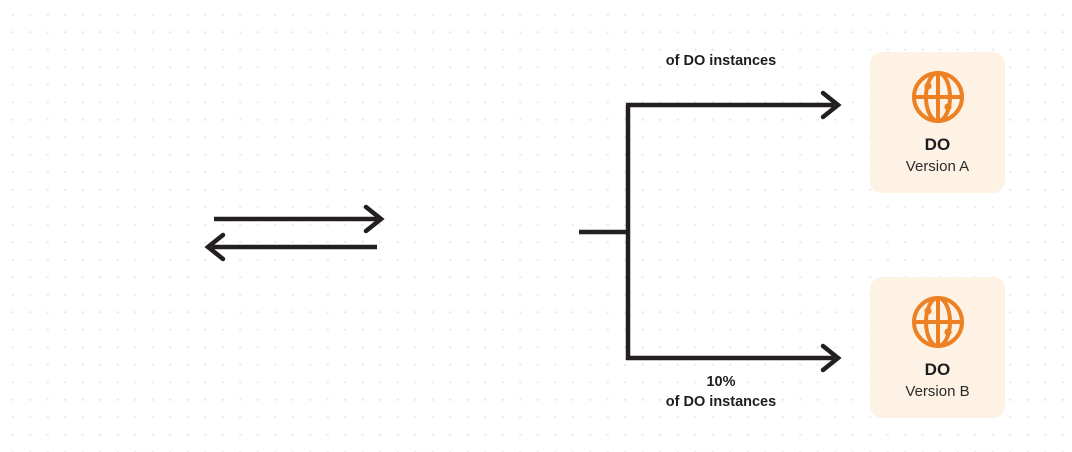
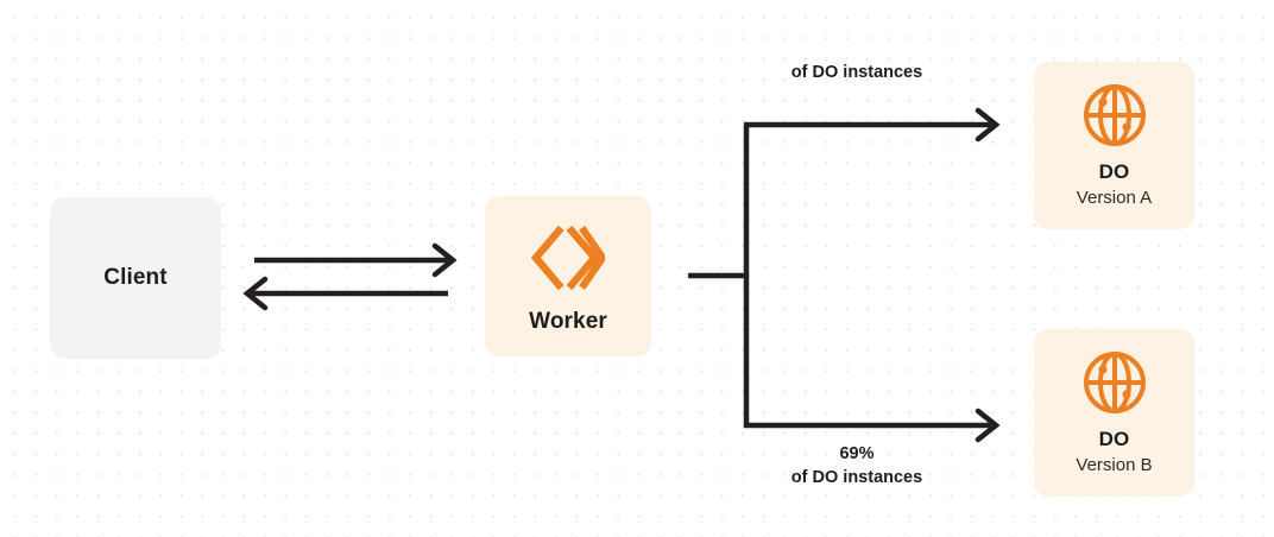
  of DO instances
- 10%
+ 69%
  of DO instances
+ Client
+ Worker
  DO
  Version A
  DO
  Version B
